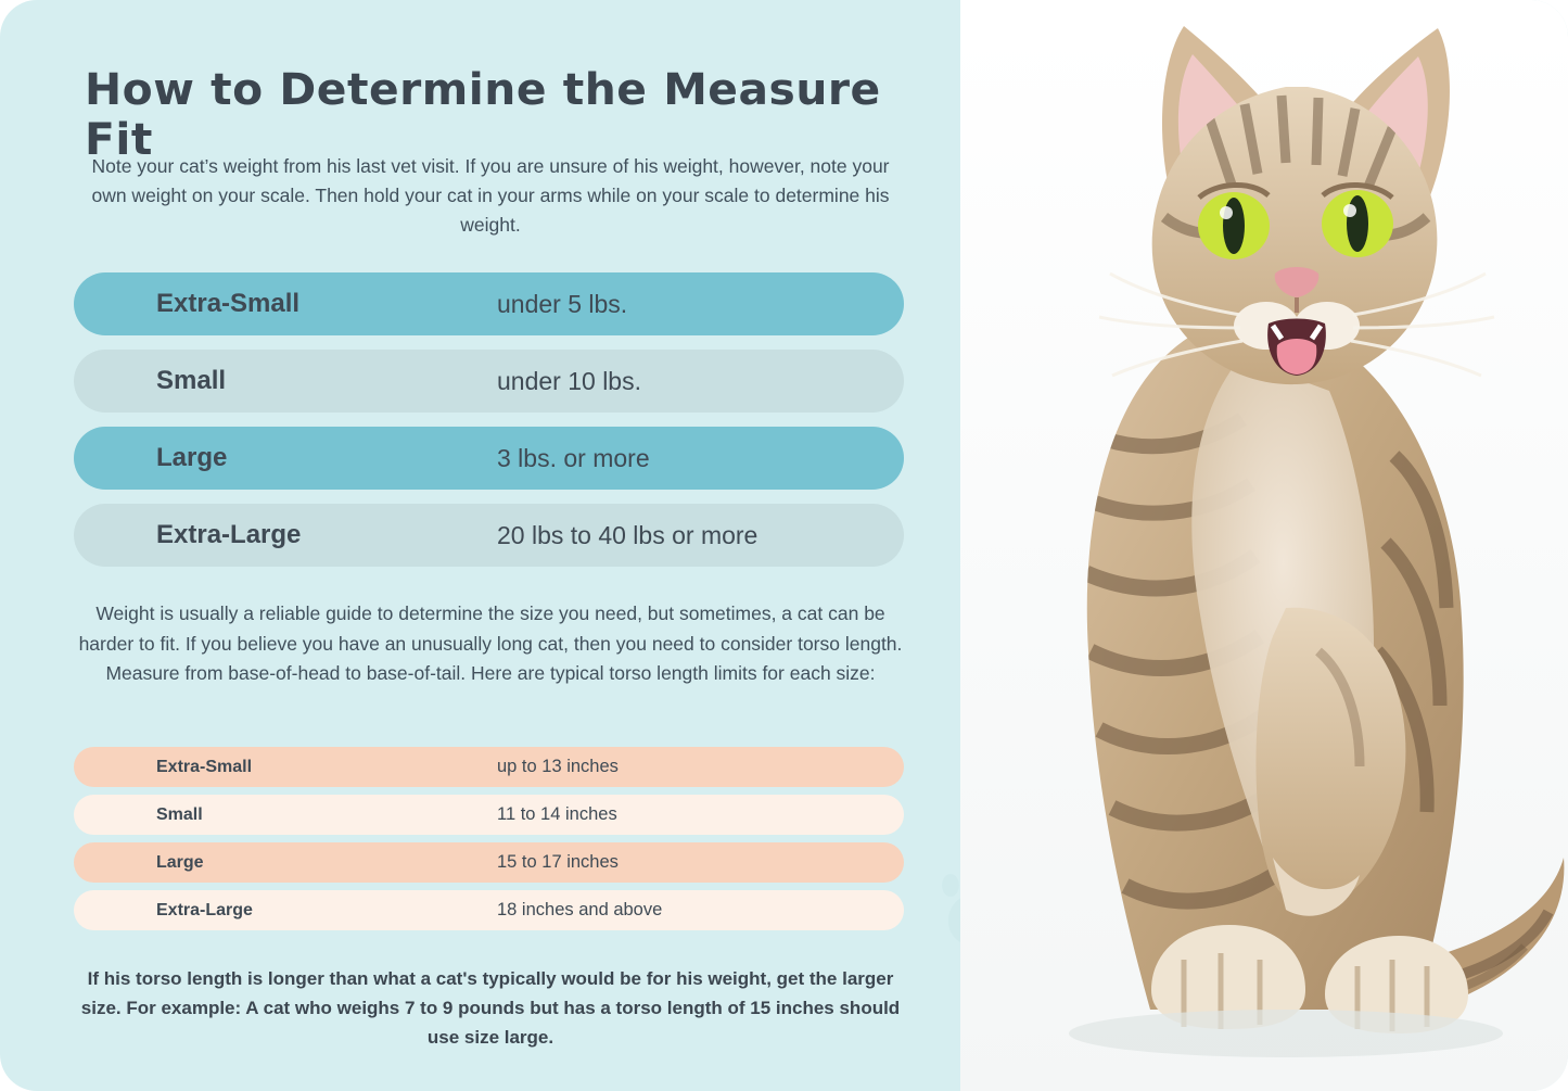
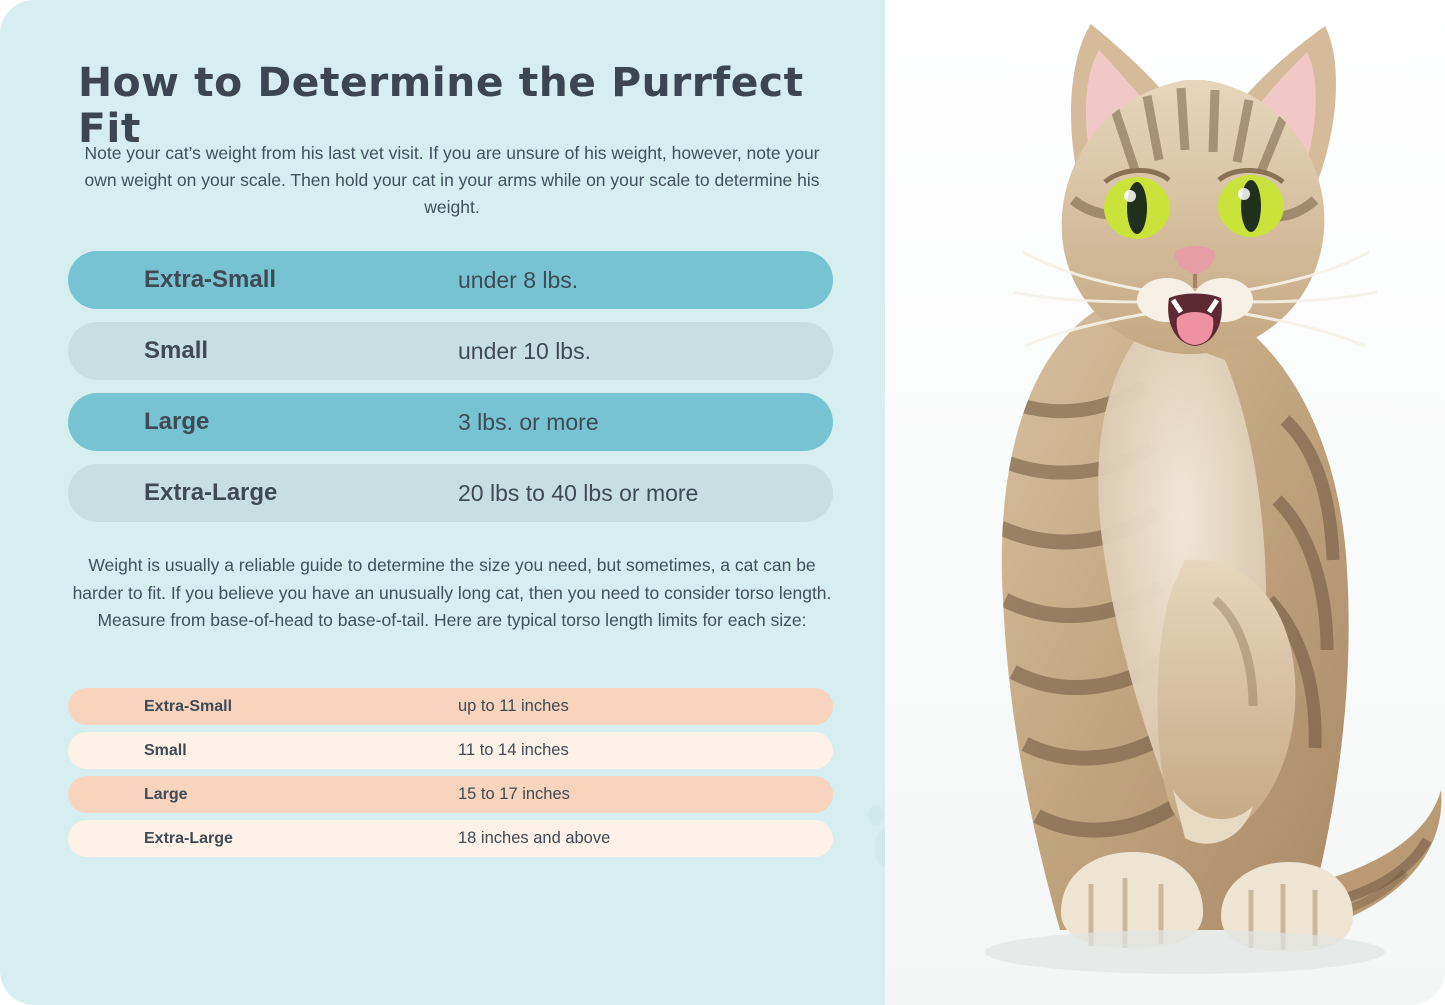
- How to Determine the Measure Fit
+ How to Determine the Purrfect Fit
  Note your cat’s weight from his last vet visit. If you are unsure of his weight, however, note your own weight on your scale. Then hold your cat in your arms while on your scale to determine his weight.
  Extra-Small
- under 5 lbs.
+ under 8 lbs.
  Small
  under 10 lbs.
  Large
  3 lbs. or more
  Extra-Large
  20 lbs to 40 lbs or more
  Weight is usually a reliable guide to determine the size you need, but sometimes, a cat can be harder to fit. If you believe you have an unusually long cat, then you need to consider torso length. Measure from base-of-head to base-of-tail. Here are typical torso length limits for each size:
  Extra-Small
- up to 13 inches
+ up to 11 inches
  Small
  11 to 14 inches
  Large
  15 to 17 inches
  Extra-Large
  18 inches and above
- If his torso length is longer than what a cat's typically would be for his weight, get the larger size. For example: A cat who weighs 7 to 9 pounds but has a torso length of 15 inches should use size large.
